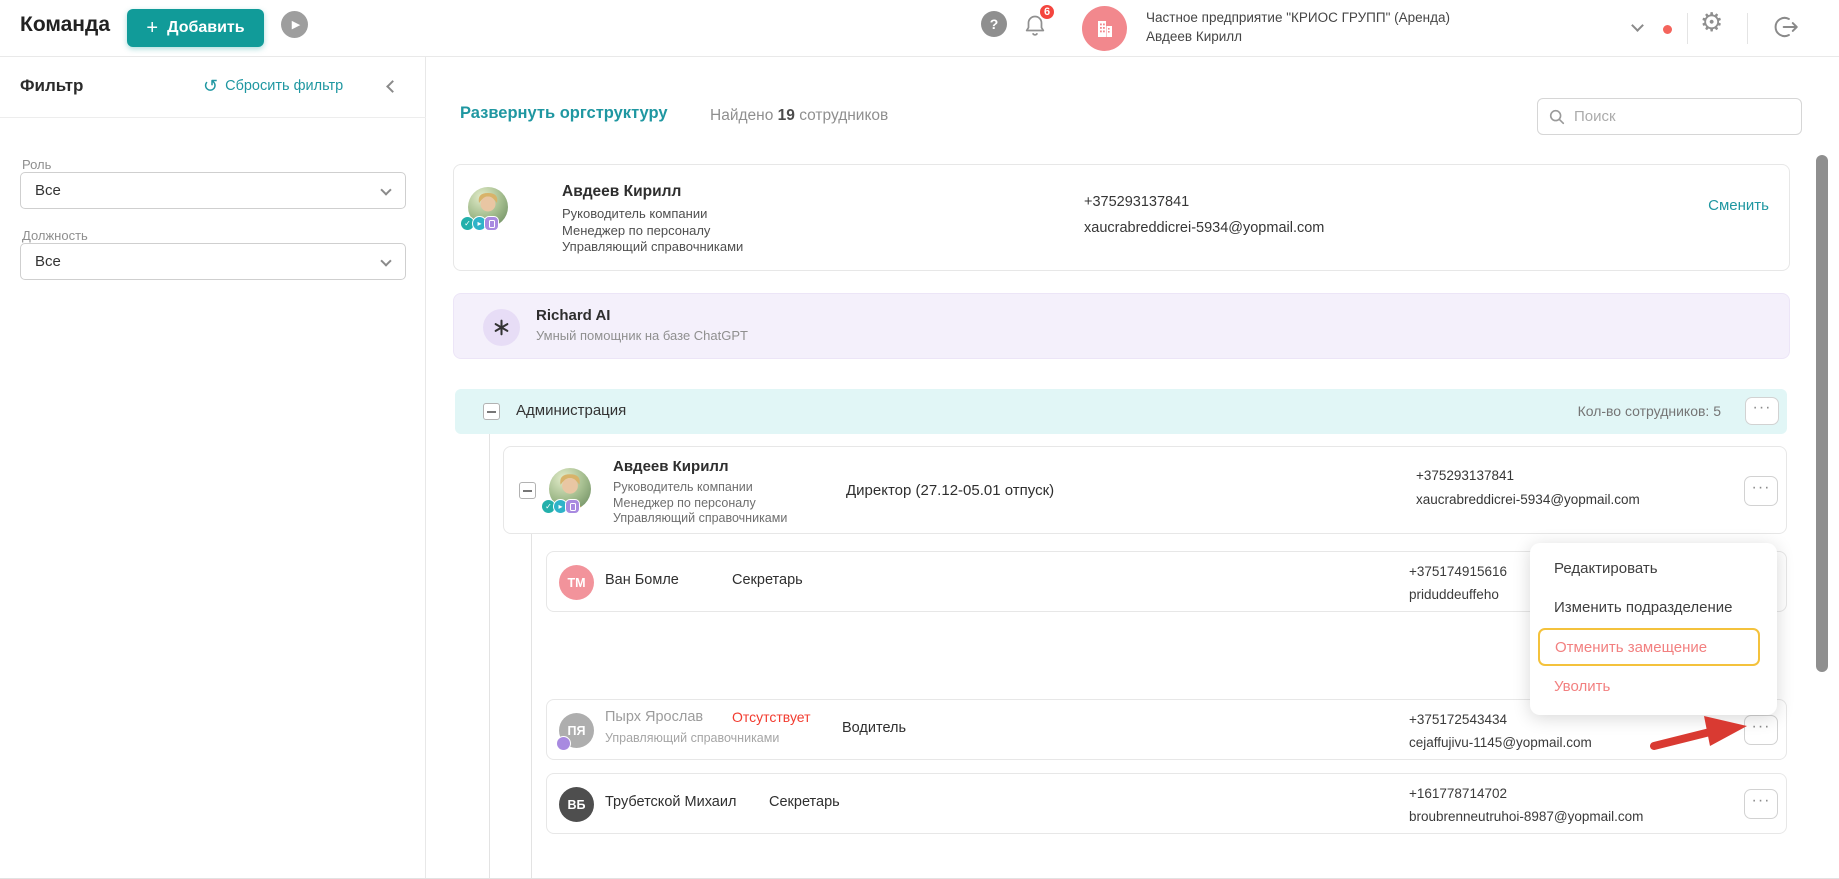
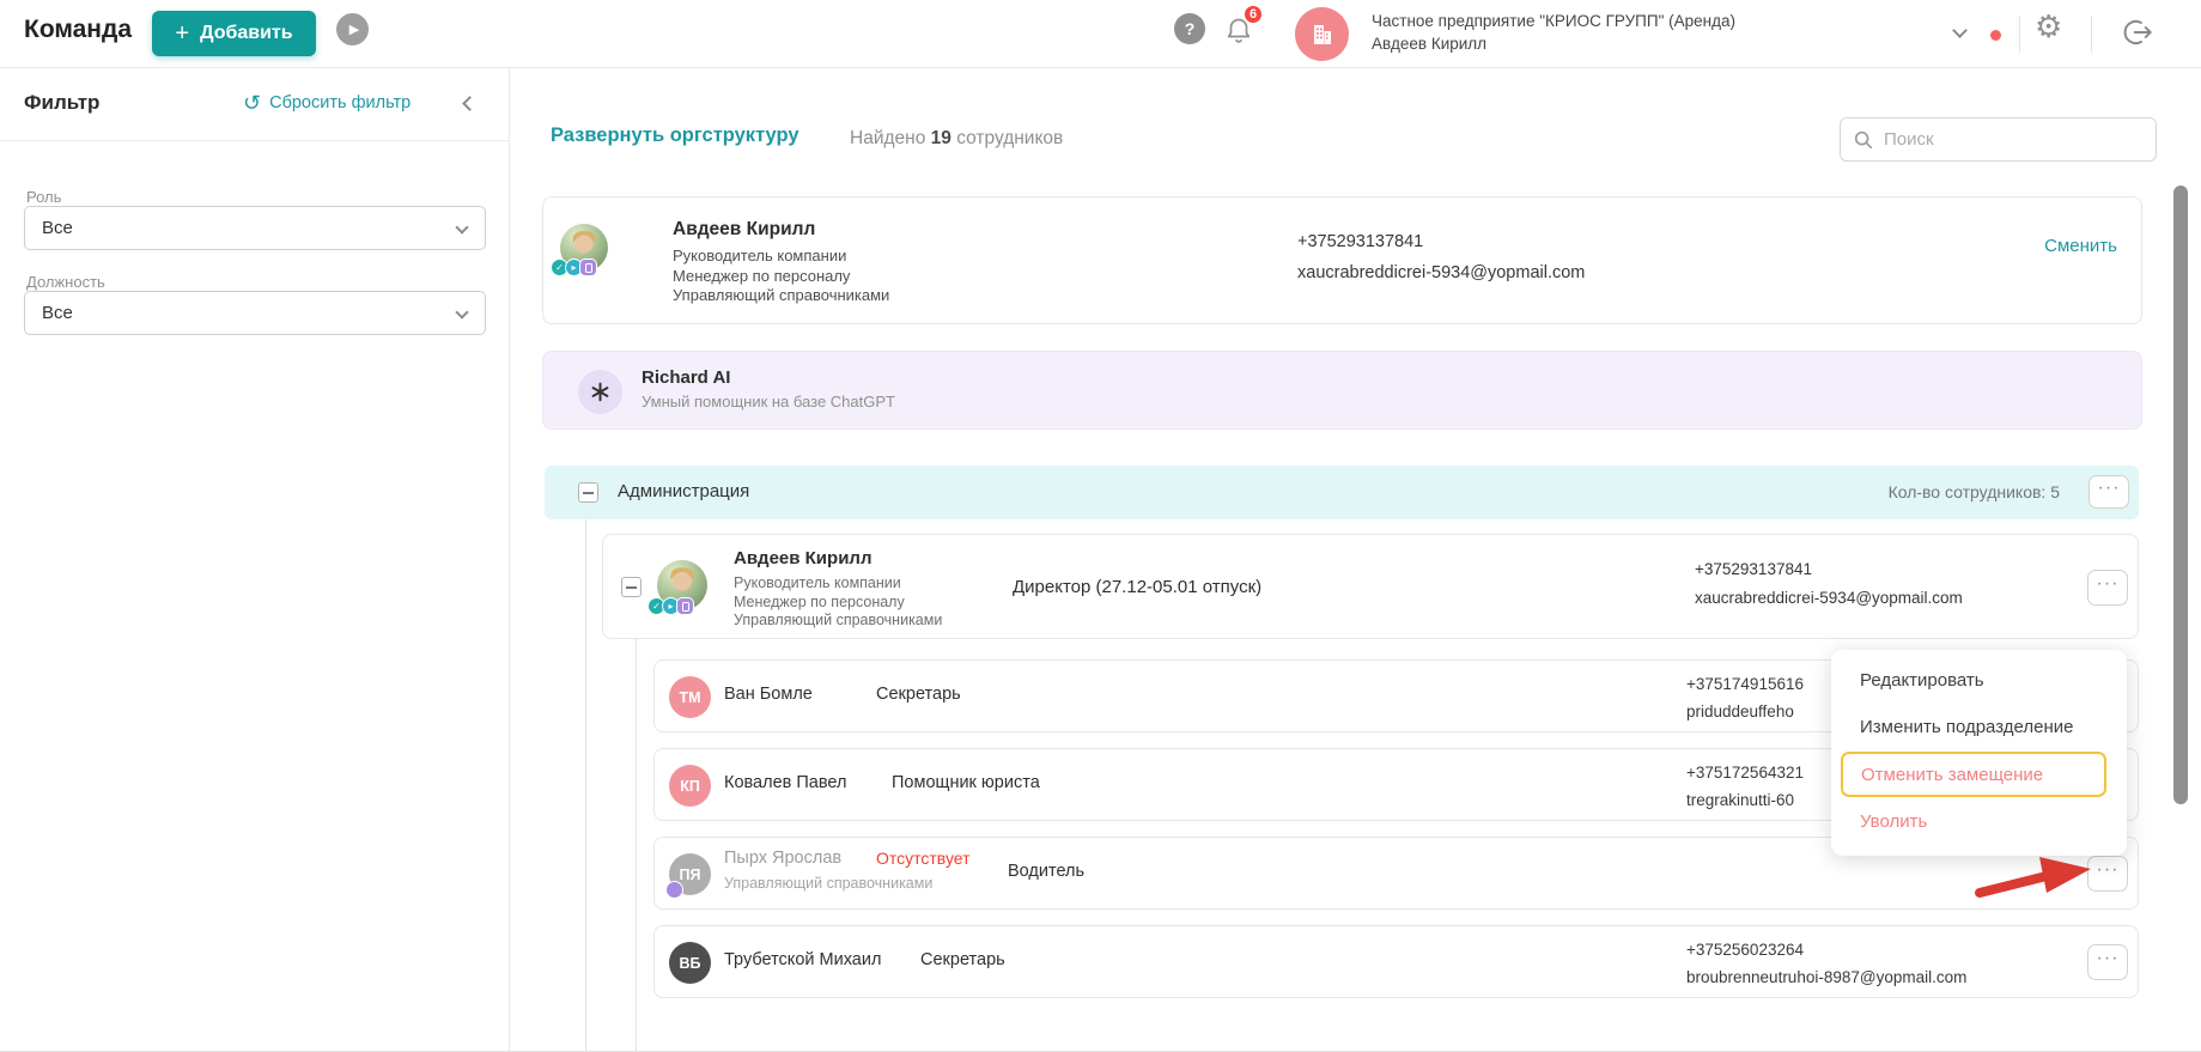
  Команда
  +
  Добавить
  ▶
  ?
  6
  Частное предприятие "КРИОС ГРУПП" (Аренда)
  Авдеев Кирилл
  ⚙
  Фильтр
  ↺
  Сбросить фильтр
  Роль
  Все
  Должность
  Все
  Развернуть оргструктуру
  Найдено 19 сотрудников
  Поиск
  ✓
  ▸
  Авдеев Кирилл
  Руководитель компании
  Менеджер по персоналу
  Управляющий справочниками
  +375293137841
  xaucrabreddicrei-5934@yopmail.com
  Сменить
  Richard AI
  Умный помощник на базе ChatGPT
  Администрация
  Кол-во сотрудников: 5
  ···
  ✓
  ▸
  Авдеев Кирилл
  Руководитель компании
  Менеджер по персоналу
  Управляющий справочниками
  Директор (27.12-05.01 отпуск)
  +375293137841
  xaucrabreddicrei-5934@yopmail.com
  ···
  ТМ
  Ван Бомле
  Секретарь
  +375174915616
  priduddeuffeho
+ КП
+ Ковалев Павел
+ Помощник юриста
+ +375172564321
+ tregrakinutti-60
  ПЯ
  Пырх Ярослав
  Отсутствует
  Управляющий справочниками
  Водитель
- +375172543434
- cejaffujivu-1145@yopmail.com
  ···
  ВБ
  Трубетской Михаил
  Секретарь
- +161778714702
+ +375256023264
  broubrenneutruhoi-8987@yopmail.com
  ···
  Редактировать
  Изменить подразделение
  Отменить замещение
  Уволить
